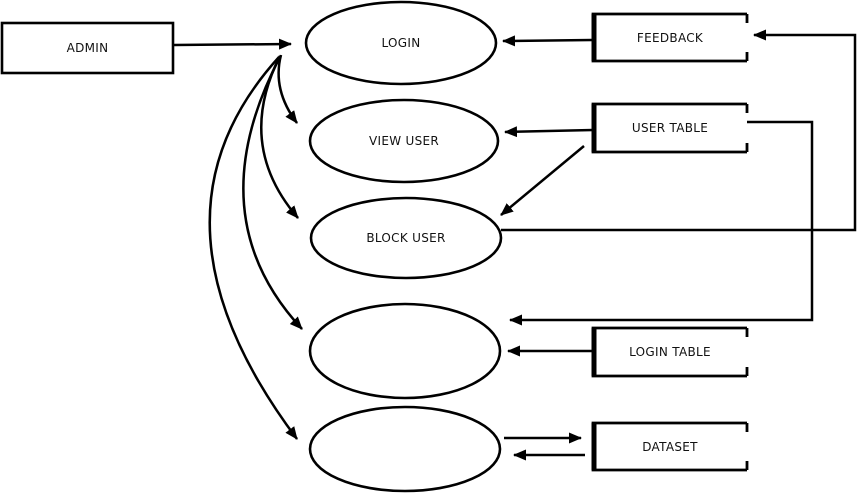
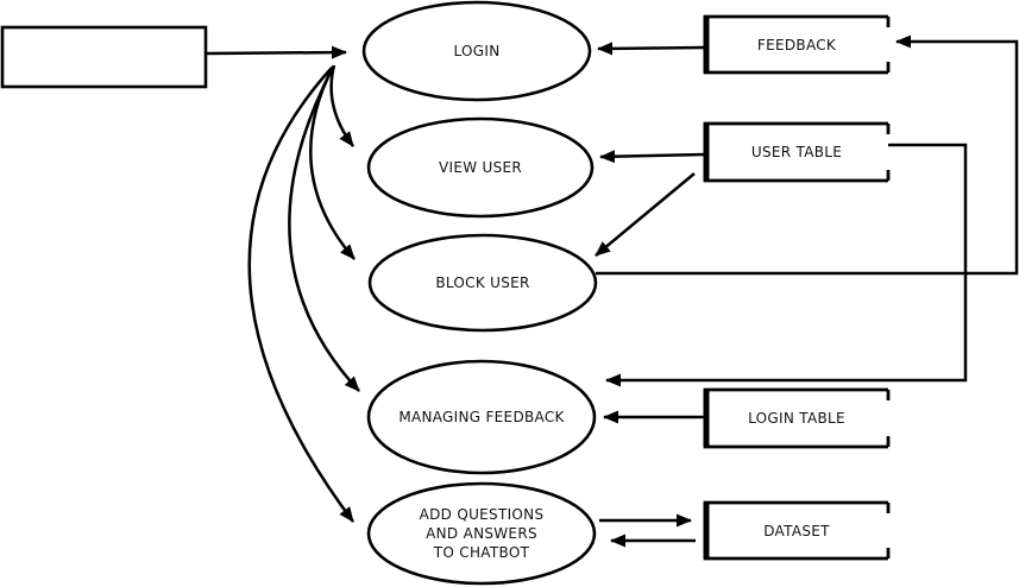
- ADMIN
  LOGIN
  VIEW USER
  BLOCK USER
+ MANAGING FEEDBACK
+ ADD QUESTIONS
+ AND ANSWERS
+ TO CHATBOT
  FEEDBACK
  USER TABLE
  LOGIN TABLE
  DATASET
